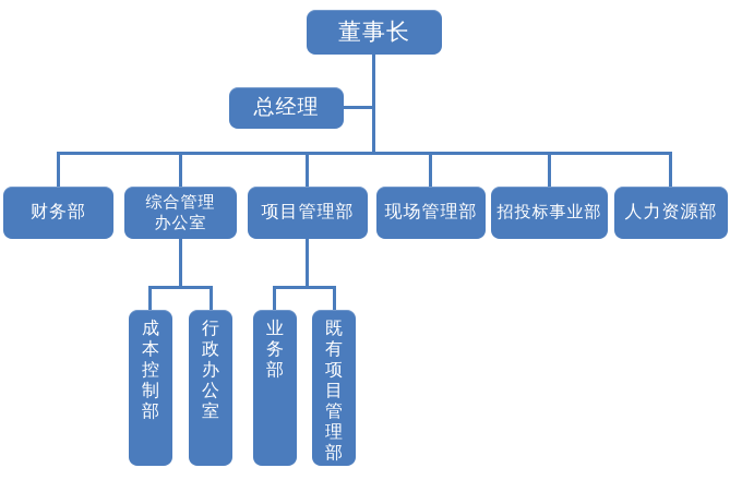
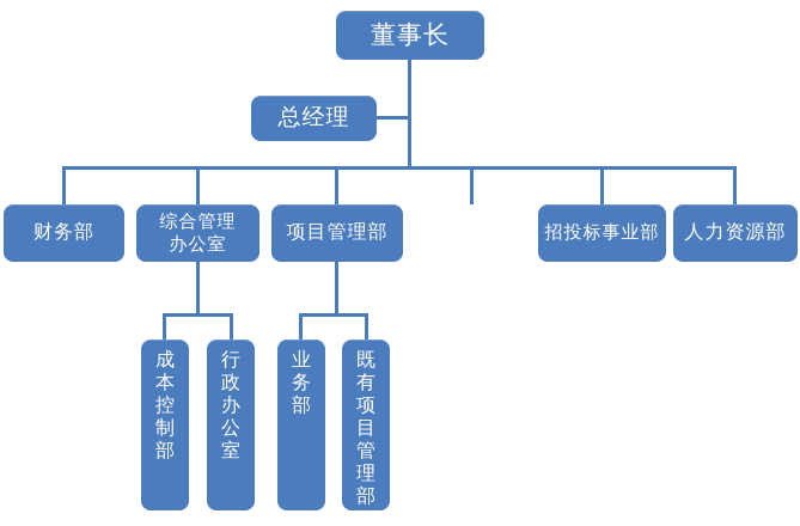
  董事长
  总经理
  财务部
  综合管理
  办公室
  项目管理部
- 现场管理部
  招投标事业部
  人力资源部
  成本控制部
  行政办公室
  业务部
  既有项目管理部
